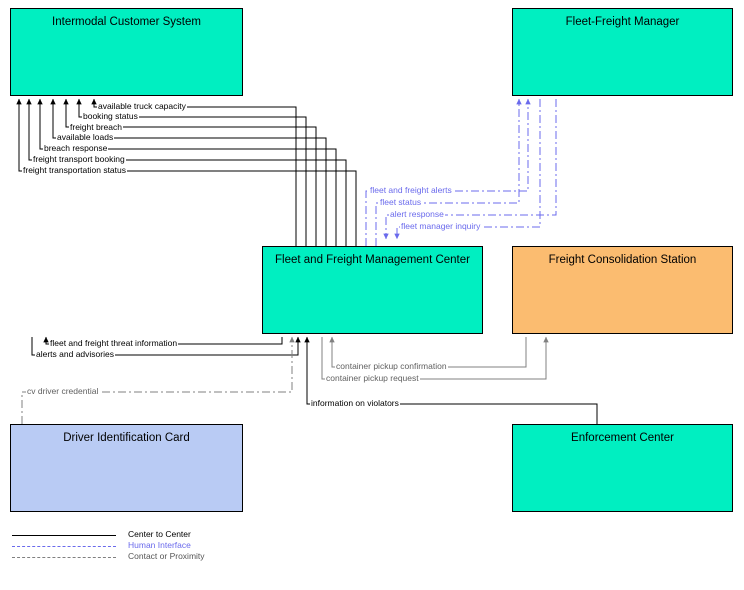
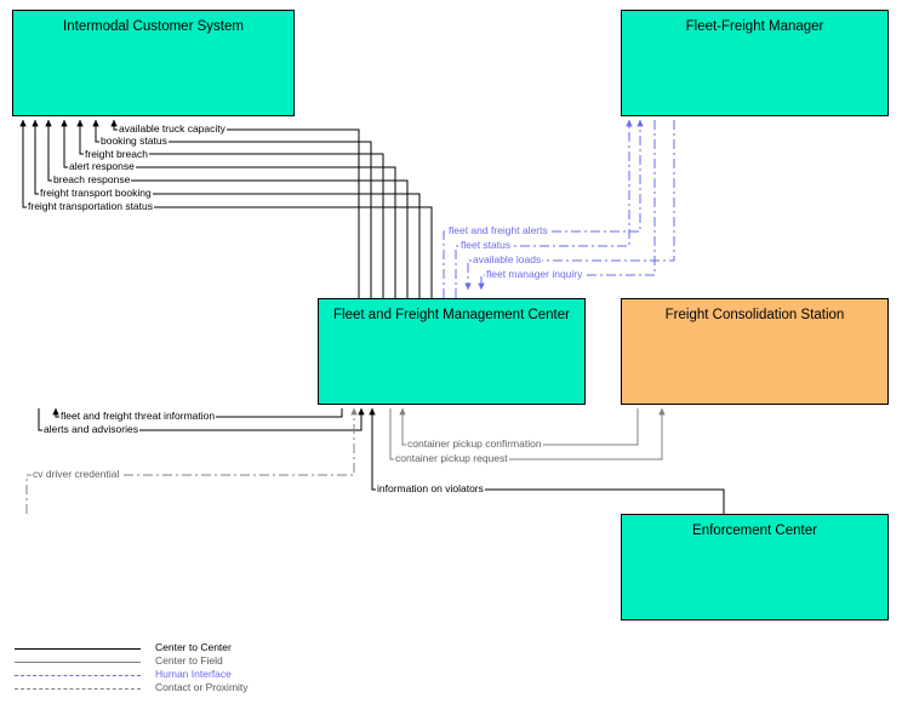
  Intermodal Customer System
  Fleet-Freight Manager
  Fleet and Freight Management Center
  Freight Consolidation Station
- Driver Identification Card
  Enforcement Center
  available truck capacity
  booking status
  freight breach
- available loads
+ alert response
  breach response
  freight transport booking
  freight transportation status
  fleet and freight alerts
  fleet status
- alert response
+ available loads
  fleet manager inquiry
  fleet and freight threat information
  alerts and advisories
  container pickup confirmation
  container pickup request
  information on violators
  cv driver credential
  Center to Center
+ Center to Field
  Human Interface
  Contact or Proximity
